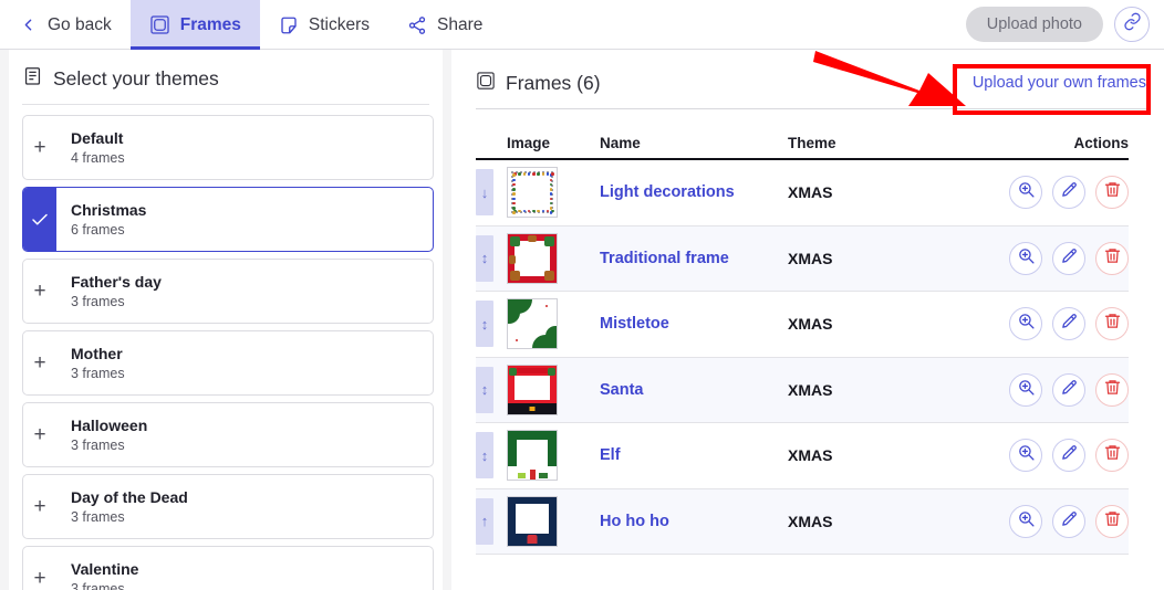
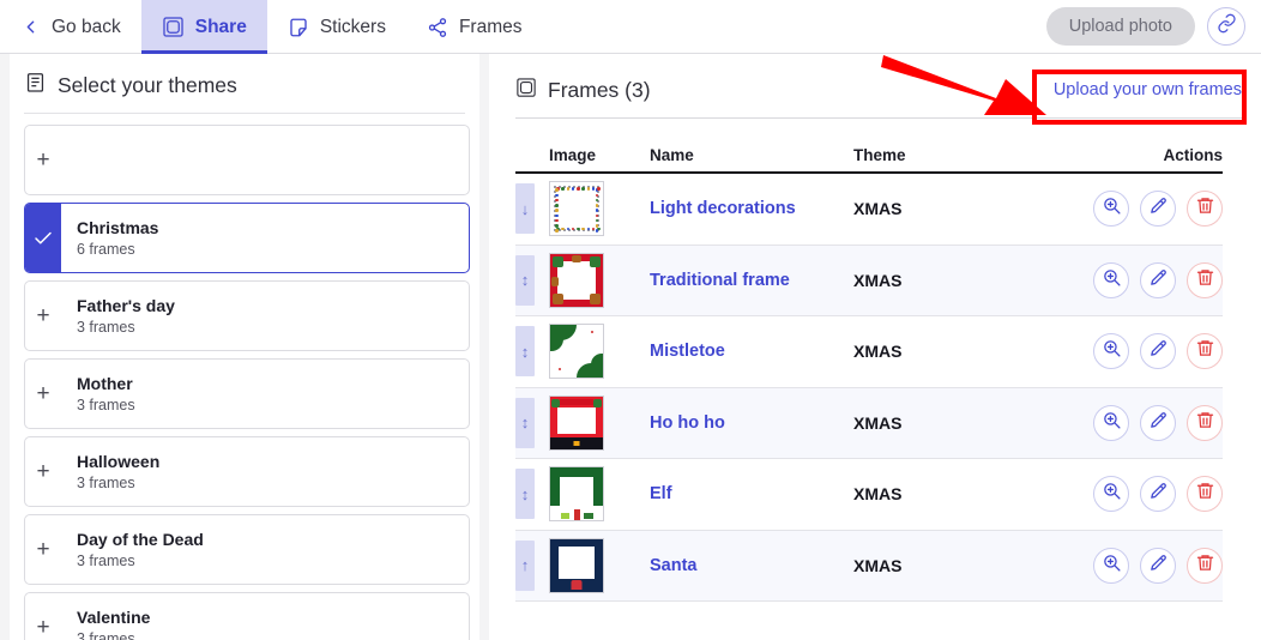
  Go back
- Frames
+ Share
  Stickers
- Share
+ Frames
  Upload photo
  Select your themes
  +
- Default
- 4 frames
  Christmas
  6 frames
  +
  Father's day
  3 frames
  +
  Mother
  3 frames
  +
  Halloween
  3 frames
  +
  Day of the Dead
  3 frames
  +
  Valentine
  3 frames
- Frames (6)
+ Frames (3)
  Upload your own frames
  Image
  Name
  Theme
  Actions
  ↓
  Light decorations
  XMAS
  ↕
  Traditional frame
  XMAS
  ↕
  Mistletoe
  XMAS
  ↕
- Santa
+ Ho ho ho
  XMAS
  ↕
  Elf
  XMAS
  ↑
- Ho ho ho
+ Santa
  XMAS
